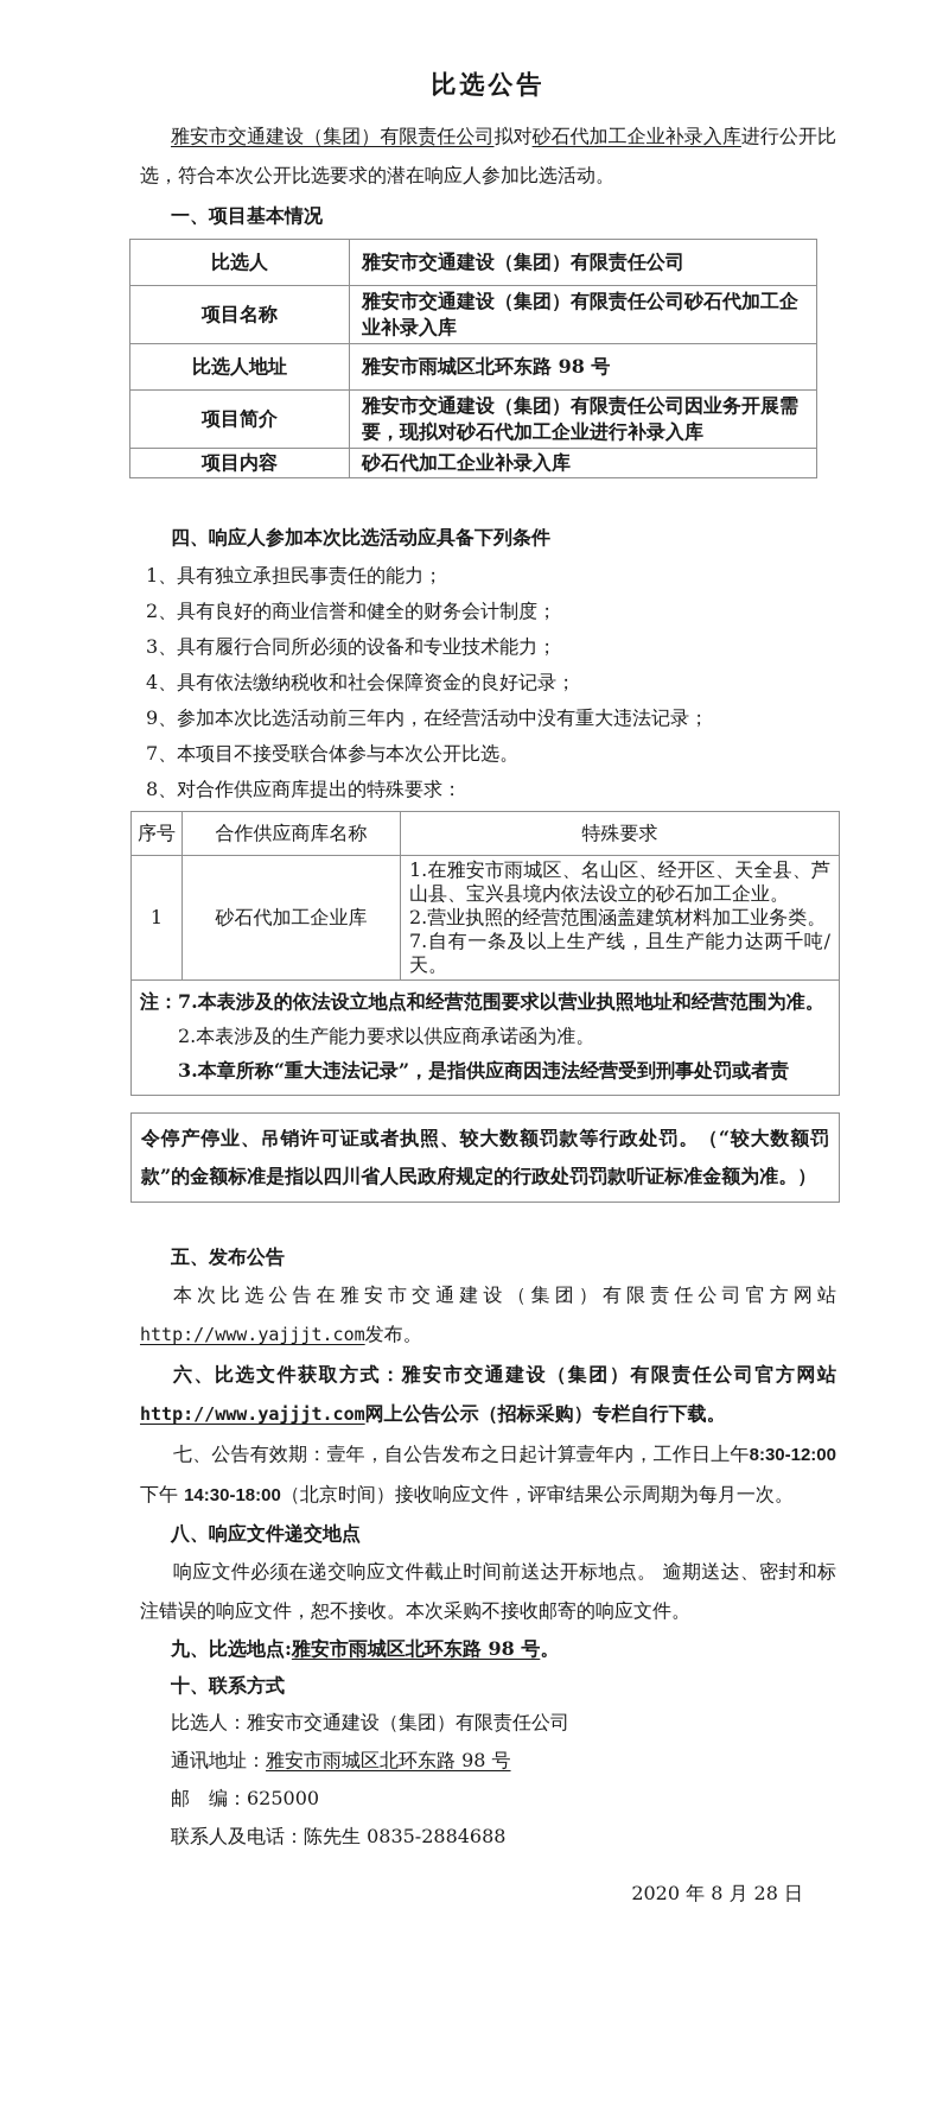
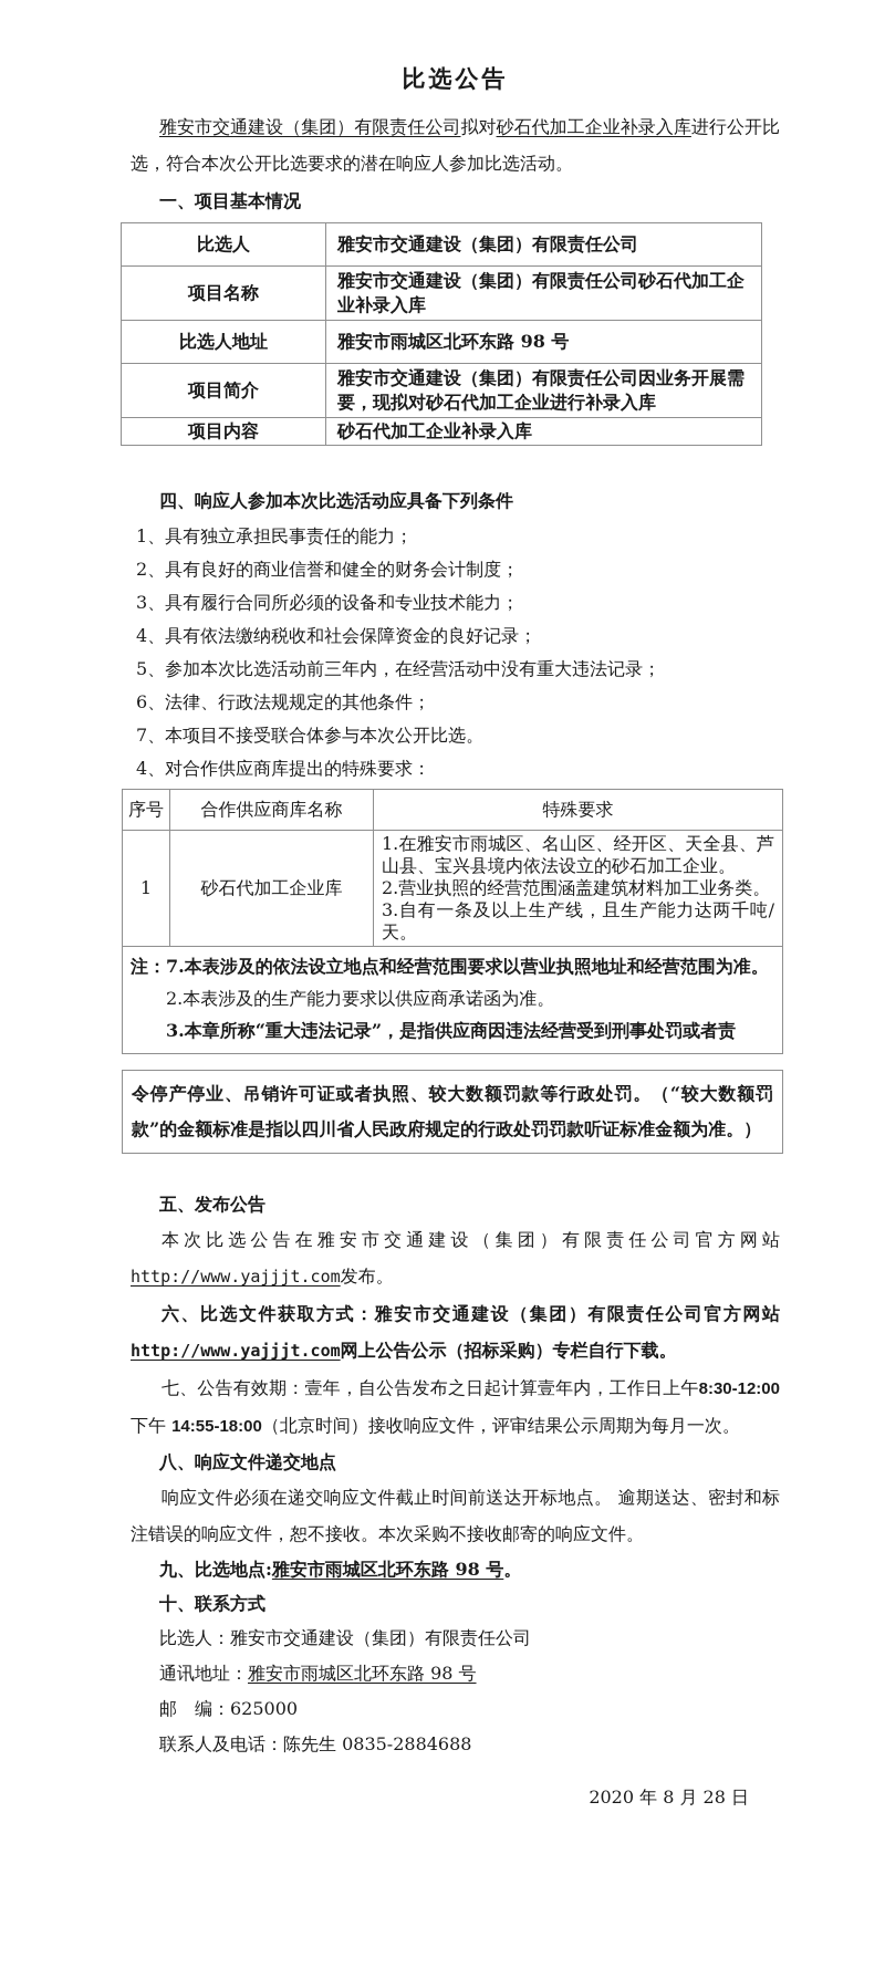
  比选公告
  雅安市交通建设（集团）有限责任公司拟对砂石代加工企业补录入库进行公开比选，符合本次公开比选要求的潜在响应人参加比选活动。
  一、项目基本情况
  比选人	雅安市交通建设（集团）有限责任公司
  项目名称	雅安市交通建设（集团）有限责任公司砂石代加工企业补录入库
  比选人地址	雅安市雨城区北环东路 98 号
  项目简介	雅安市交通建设（集团）有限责任公司因业务开展需要，现拟对砂石代加工企业进行补录入库
  项目内容	砂石代加工企业补录入库
  四、响应人参加本次比选活动应具备下列条件
  1、具有独立承担民事责任的能力；
  2、具有良好的商业信誉和健全的财务会计制度；
  3、具有履行合同所必须的设备和专业技术能力；
  4、具有依法缴纳税收和社会保障资金的良好记录；
- 9、参加本次比选活动前三年内，在经营活动中没有重大违法记录；
+ 5、参加本次比选活动前三年内，在经营活动中没有重大违法记录；
+ 6、法律、行政法规规定的其他条件；
  7、本项目不接受联合体参与本次公开比选。
- 8、对合作供应商库提出的特殊要求：
+ 4、对合作供应商库提出的特殊要求：
  序号	合作供应商库名称	特殊要求
- 1	砂石代加工企业库	1.在雅安市雨城区、名山区、经开区、天全县、芦山县、宝兴县境内依法设立的砂石加工企业。 2.营业执照的经营范围涵盖建筑材料加工业务类。 7.自有一条及以上生产线，且生产能力达两千吨/天。
+ 1	砂石代加工企业库	1.在雅安市雨城区、名山区、经开区、天全县、芦山县、宝兴县境内依法设立的砂石加工企业。 2.营业执照的经营范围涵盖建筑材料加工业务类。 3.自有一条及以上生产线，且生产能力达两千吨/天。
  注：7.本表涉及的依法设立地点和经营范围要求以营业执照地址和经营范围为准。 2.本表涉及的生产能力要求以供应商承诺函为准。 3.本章所称“重大违法记录”，是指供应商因违法经营受到刑事处罚或者责
  令停产停业、吊销许可证或者执照、较大数额罚款等行政处罚。（“较大数额罚款”的金额标准是指以四川省人民政府规定的行政处罚罚款听证标准金额为准。）
  五、发布公告
  本次比选公告在雅安市交通建设（集团）有限责任公司官方网站http://www.yajjjt.com发布。
  六、比选文件获取方式：雅安市交通建设（集团）有限责任公司官方网站http://www.yajjjt.com网上公告公示（招标采购）专栏自行下载。
- 七、公告有效期：壹年，自公告发布之日起计算壹年内，工作日上午8:30-12:00 下午 14:30-18:00（北京时间）接收响应文件，评审结果公示周期为每月一次。
+ 七、公告有效期：壹年，自公告发布之日起计算壹年内，工作日上午8:30-12:00 下午 14:55-18:00（北京时间）接收响应文件，评审结果公示周期为每月一次。
  八、响应文件递交地点
  响应文件必须在递交响应文件截止时间前送达开标地点。 逾期送达、密封和标注错误的响应文件，恕不接收。本次采购不接收邮寄的响应文件。
  九、比选地点:雅安市雨城区北环东路 98 号。
  十、联系方式
  比选人：雅安市交通建设（集团）有限责任公司
  通讯地址：雅安市雨城区北环东路 98 号
  邮 编：625000
  联系人及电话：陈先生 0835-2884688
  2020 年 8 月 28 日
